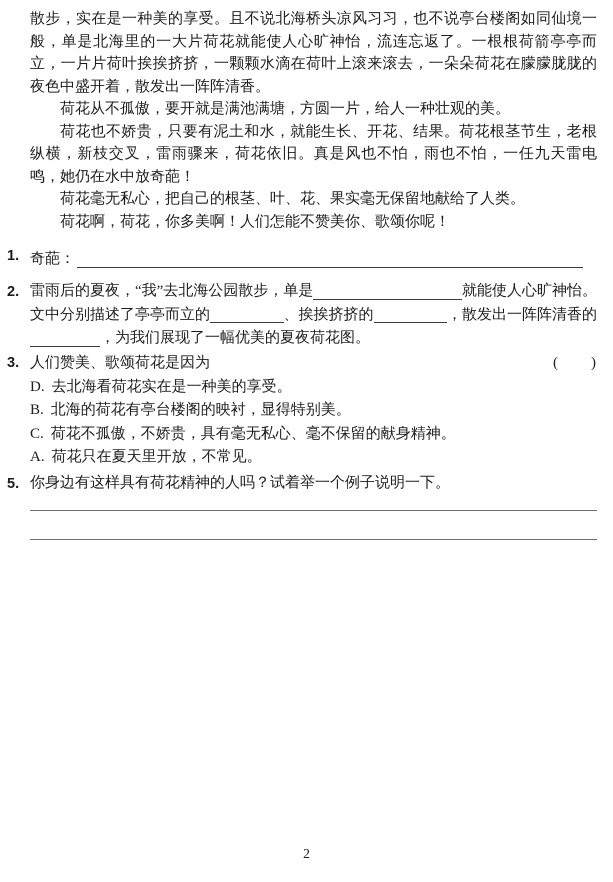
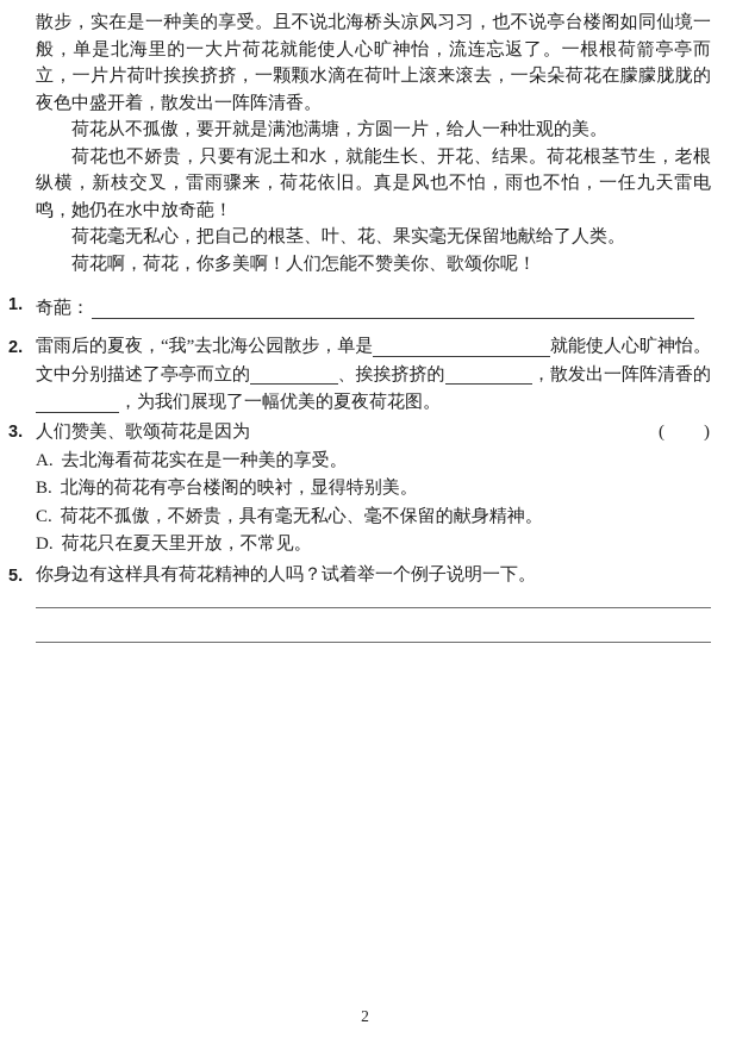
  散步，实在是一种美的享受。且不说北海桥头凉风习习，也不说亭台楼阁如同仙境一般，单是北海里的一大片荷花就能使人心旷神怡，流连忘返了。一根根荷箭亭亭而立，一片片荷叶挨挨挤挤，一颗颗水滴在荷叶上滚来滚去，一朵朵荷花在朦朦胧胧的夜色中盛开着，散发出一阵阵清香。
  荷花从不孤傲，要开就是满池满塘，方圆一片，给人一种壮观的美。
  荷花也不娇贵，只要有泥土和水，就能生长、开花、结果。荷花根茎节生，老根纵横，新枝交叉，雷雨骤来，荷花依旧。真是风也不怕，雨也不怕，一任九天雷电鸣，她仍在水中放奇葩！
  荷花毫无私心，把自己的根茎、叶、花、果实毫无保留地献给了人类。
  荷花啊，荷花，你多美啊！人们怎能不赞美你、歌颂你呢！
  1.
  奇葩：
  2.
  雷雨后的夏夜，“我”去北海公园散步，单是
  就能使人心旷神怡。
  文中分别描述了亭亭而立的
  、挨挨挤挤的
  ，散发出一阵阵清香的
  ，为我们展现了一幅优美的夏夜荷花图。
  3.
  人们赞美、歌颂荷花是因为
  ( )
- D. 去北海看荷花实在是一种美的享受。
+ A. 去北海看荷花实在是一种美的享受。
  B. 北海的荷花有亭台楼阁的映衬，显得特别美。
  C. 荷花不孤傲，不娇贵，具有毫无私心、毫不保留的献身精神。
- A. 荷花只在夏天里开放，不常见。
+ D. 荷花只在夏天里开放，不常见。
  5.
  你身边有这样具有荷花精神的人吗？试着举一个例子说明一下。
  2
